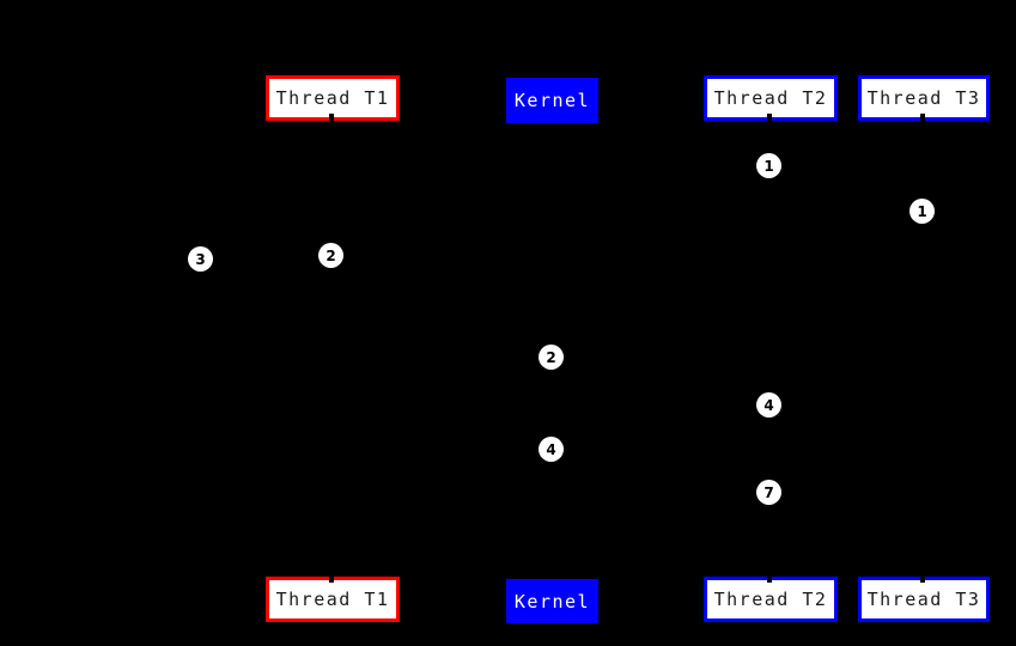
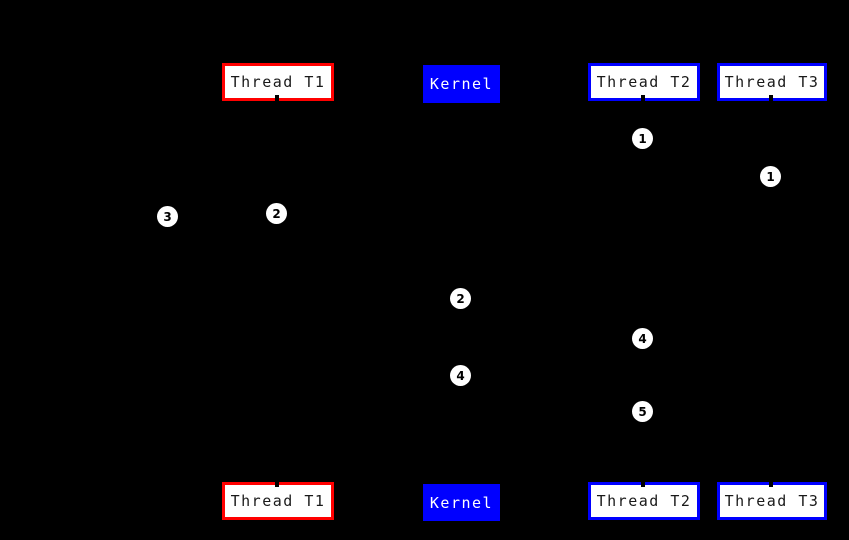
  Thread T1
  Kernel
  Thread T2
  Thread T3
  Thread T1
  Kernel
  Thread T2
  Thread T3
  1
  1
  2
  3
  2
  4
  4
- 7
+ 5
